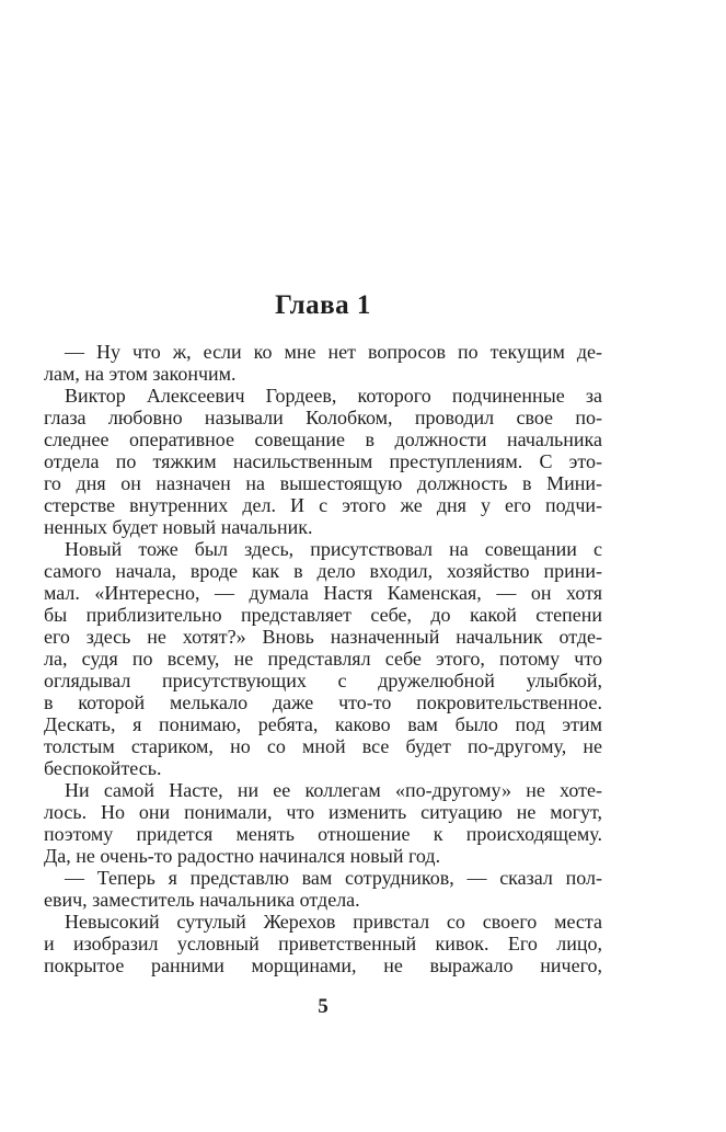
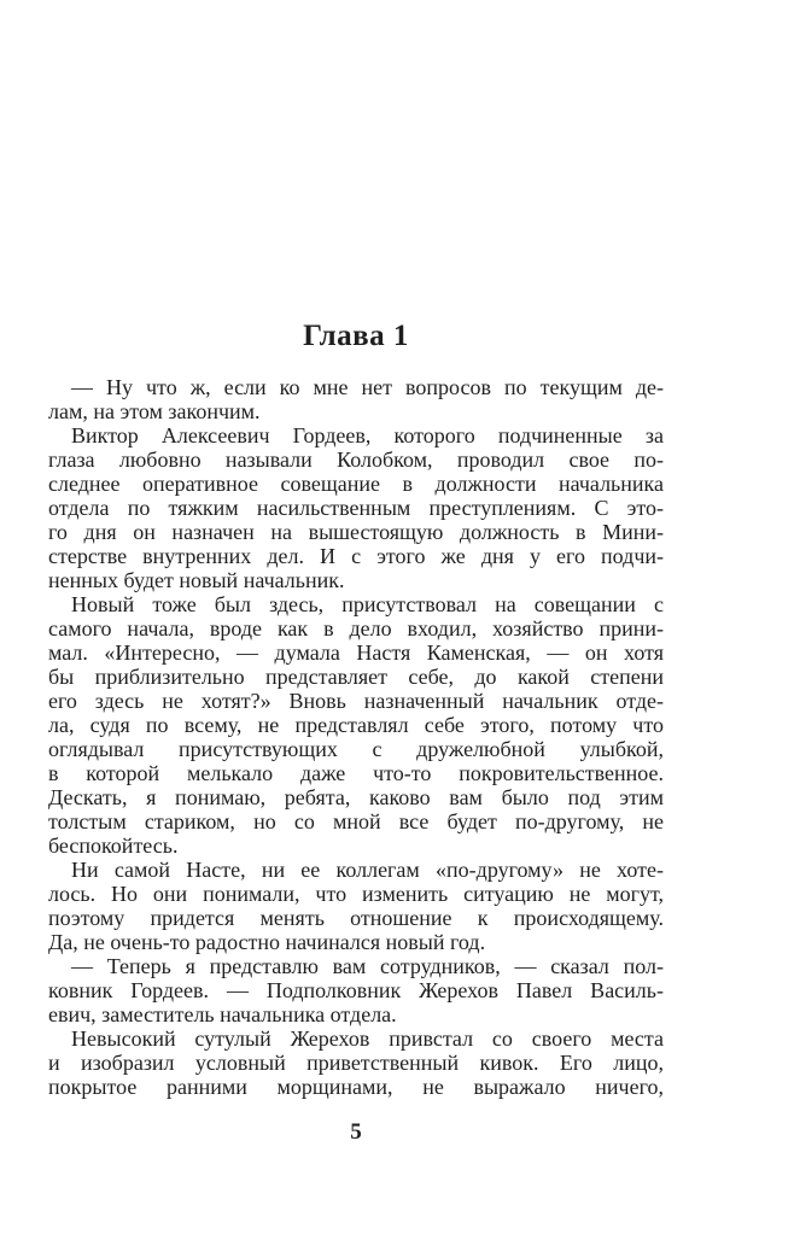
  Глава 1
  — Ну что ж, если ко мне нет вопросов по текущим де-
  лам, на этом закончим.
  Виктор Алексеевич Гордеев, которого подчиненные за
  глаза любовно называли Колобком, проводил свое по-
  следнее оперативное совещание в должности начальника
  отдела по тяжким насильственным преступлениям. С это-
  го дня он назначен на вышестоящую должность в Мини-
  стерстве внутренних дел. И с этого же дня у его подчи-
  ненных будет новый начальник.
  Новый тоже был здесь, присутствовал на совещании с
  самого начала, вроде как в дело входил, хозяйство прини-
  мал. «Интересно, — думала Настя Каменская, — он хотя
  бы приблизительно представляет себе, до какой степени
  его здесь не хотят?» Вновь назначенный начальник отде-
  ла, судя по всему, не представлял себе этого, потому что
  оглядывал присутствующих с дружелюбной улыбкой,
  в которой мелькало даже что-то покровительственное.
  Дескать, я понимаю, ребята, каково вам было под этим
  толстым стариком, но со мной все будет по-другому, не
  беспокойтесь.
  Ни самой Насте, ни ее коллегам «по-другому» не хоте-
  лось. Но они понимали, что изменить ситуацию не могут,
  поэтому придется менять отношение к происходящему.
  Да, не очень-то радостно начинался новый год.
  — Теперь я представлю вам сотрудников, — сказал пол-
+ ковник Гордеев. — Подполковник Жерехов Павел Василь-
  евич, заместитель начальника отдела.
  Невысокий сутулый Жерехов привстал со своего места
  и изобразил условный приветственный кивок. Его лицо,
  покрытое ранними морщинами, не выражало ничего,
  5
